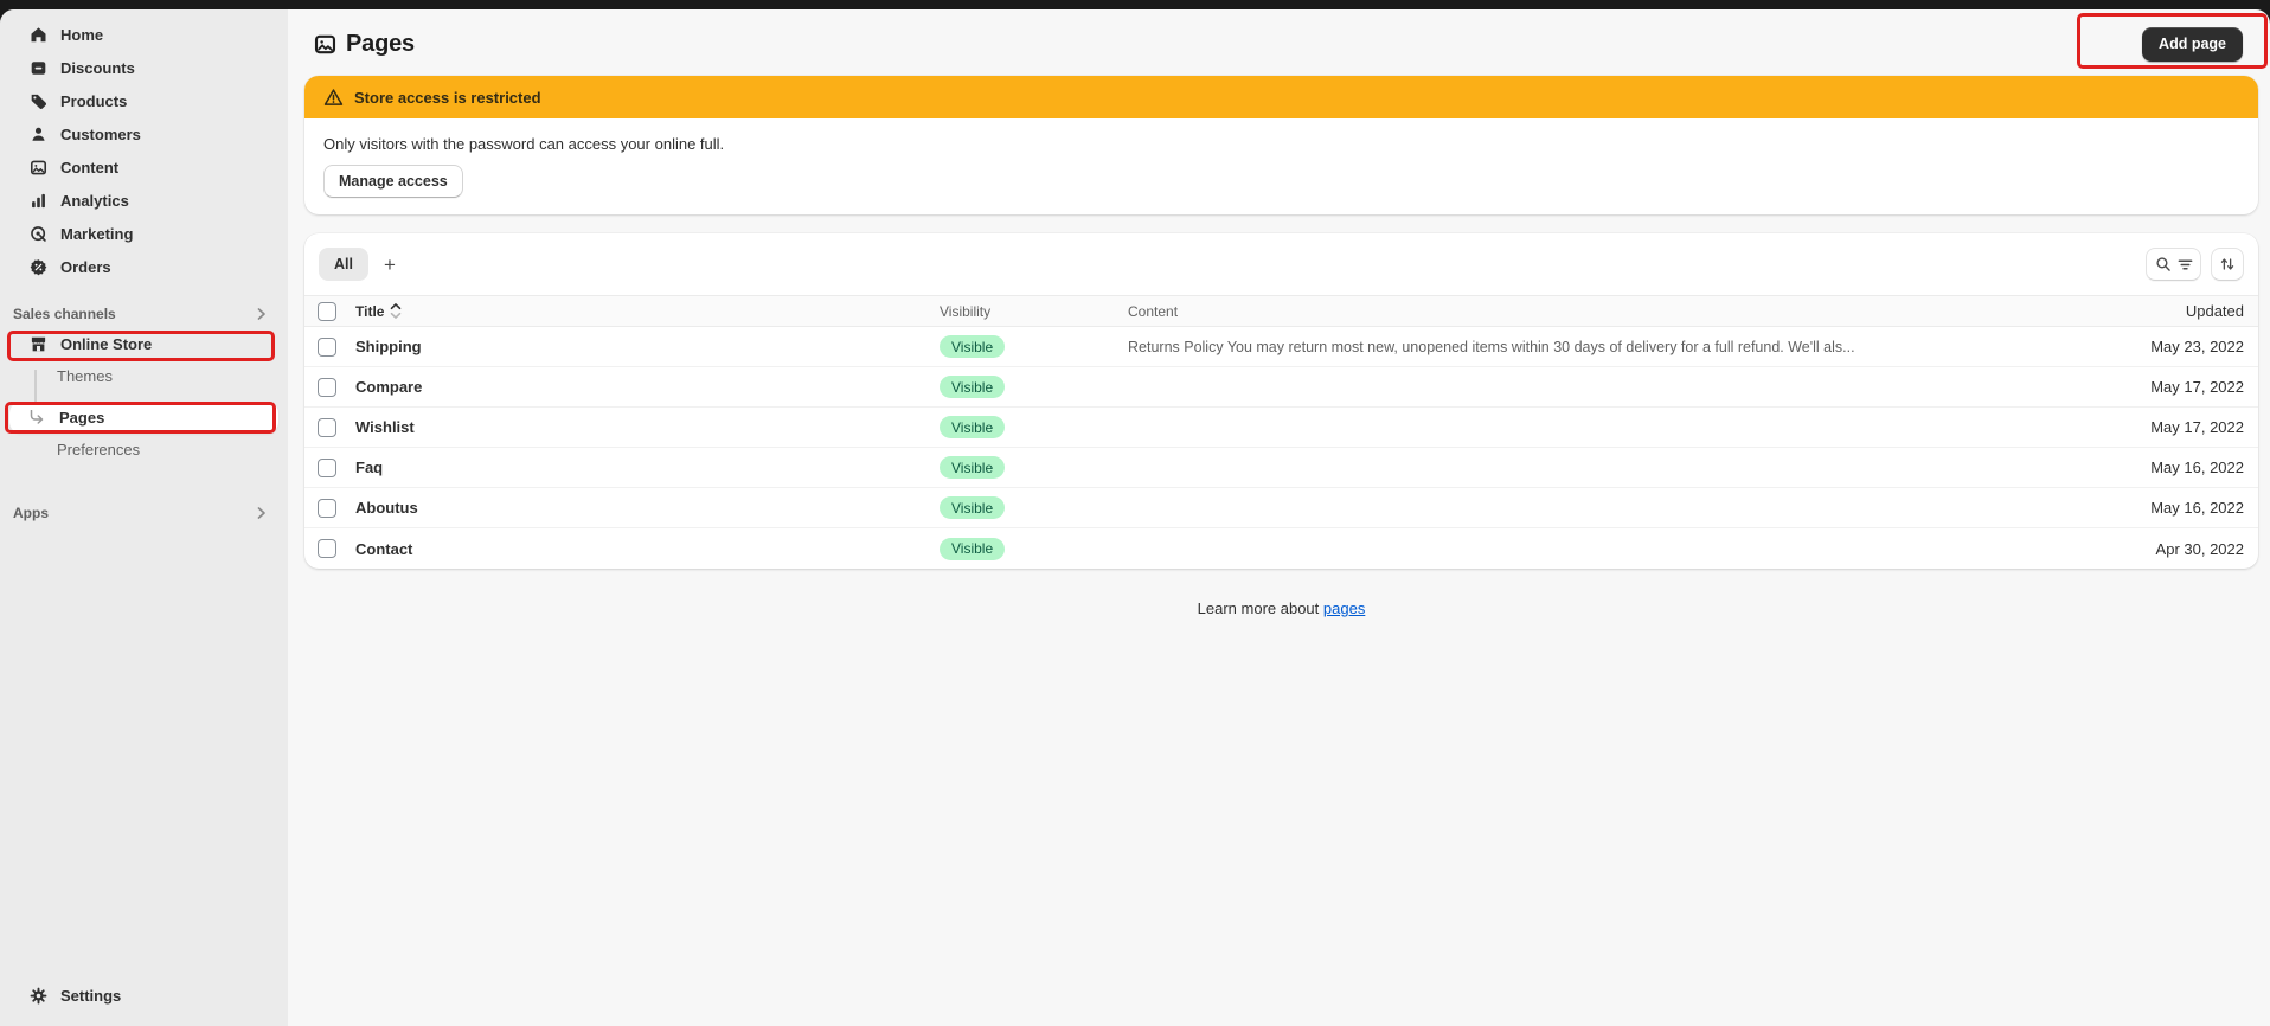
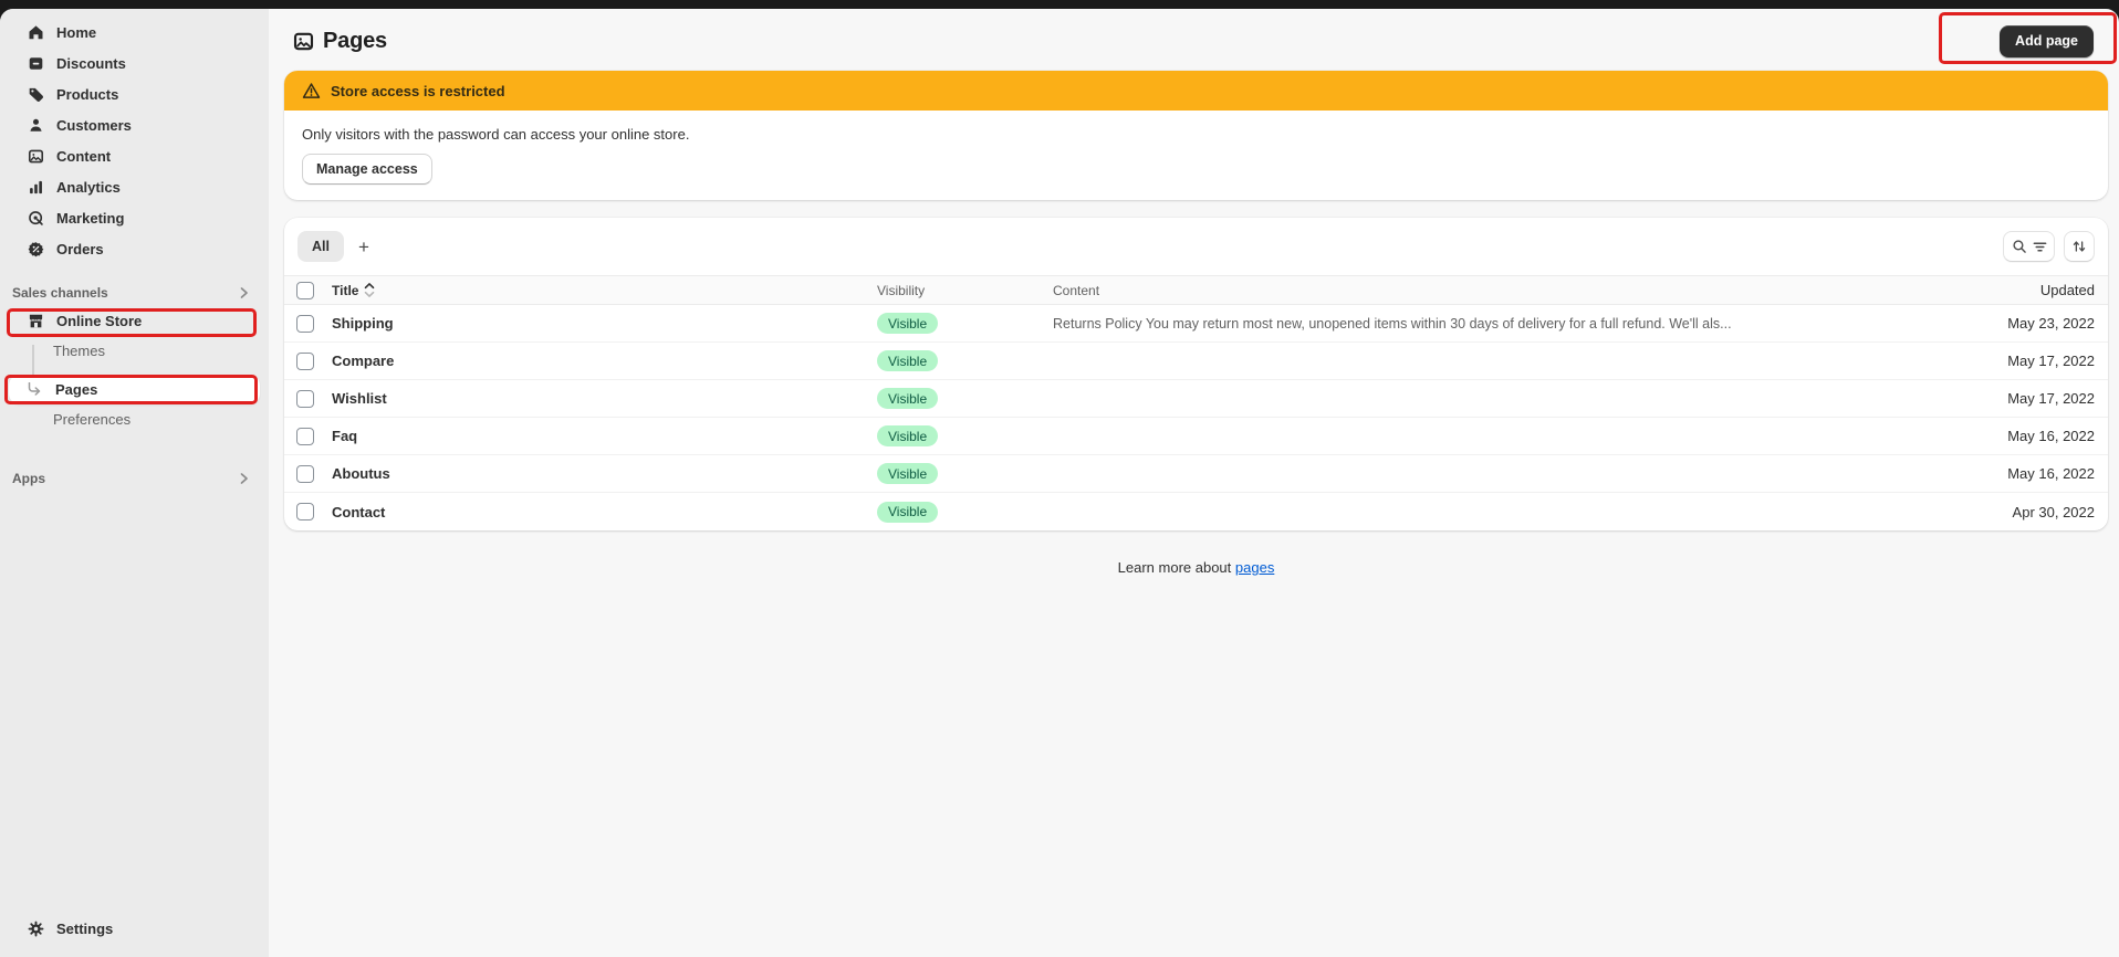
  Home
  Discounts
  Products
  Customers
  Content
  Analytics
  Marketing
  Orders
  Sales channels
  Online Store
  Themes
  Pages
  Preferences
  Apps
  Settings
  Pages
  Add page
  Store access is restricted
- Only visitors with the password can access your online full.
+ Only visitors with the password can access your online store.
  Manage access
  All
  +
  Title
  Visibility
  Content
  Updated
  Shipping
  Visible
  Returns Policy You may return most new, unopened items within 30 days of delivery for a full refund. We'll als...
  May 23, 2022
  Compare
  Visible
  May 17, 2022
  Wishlist
  Visible
  May 17, 2022
  Faq
  Visible
  May 16, 2022
  Aboutus
  Visible
  May 16, 2022
  Contact
  Visible
  Apr 30, 2022
  Learn more about pages
